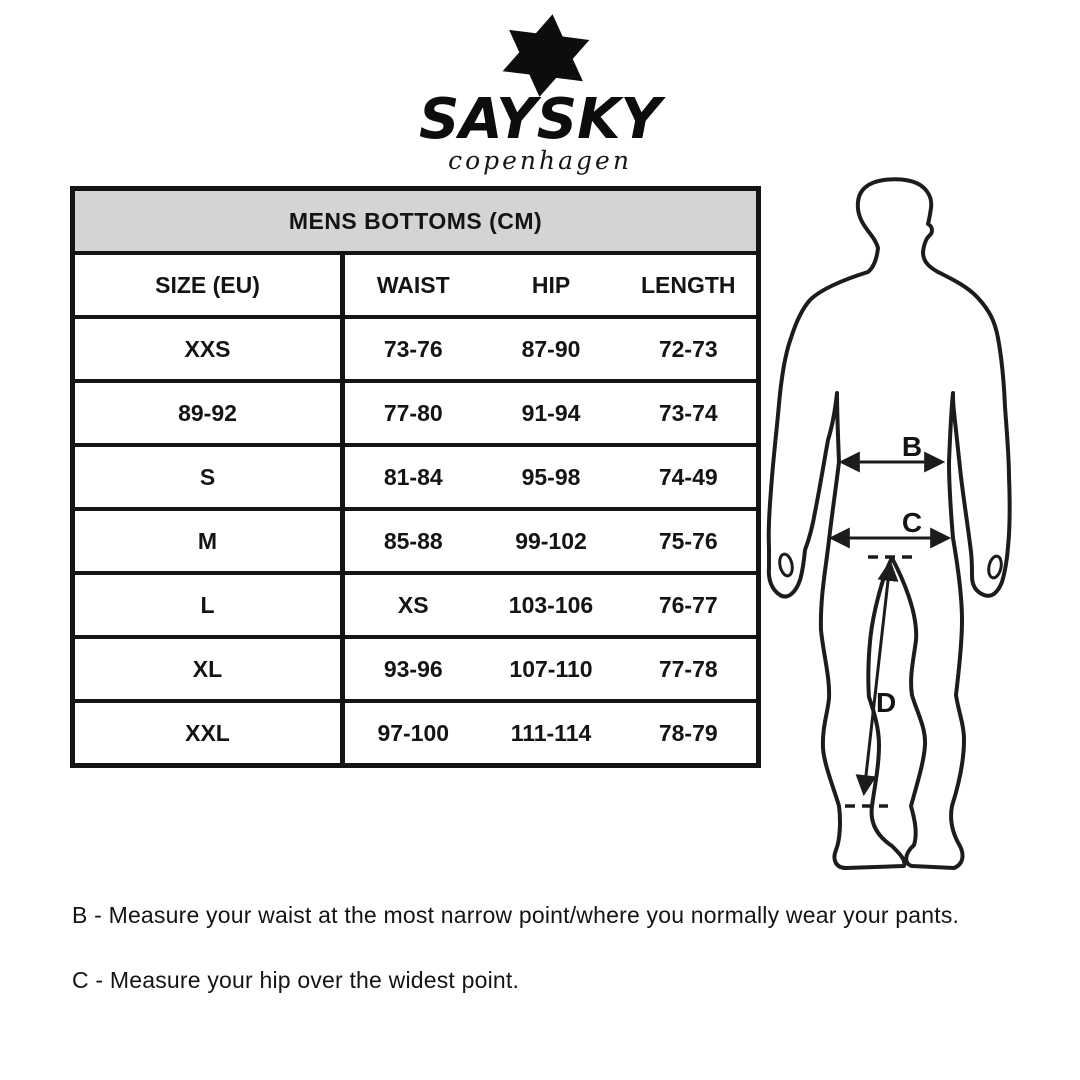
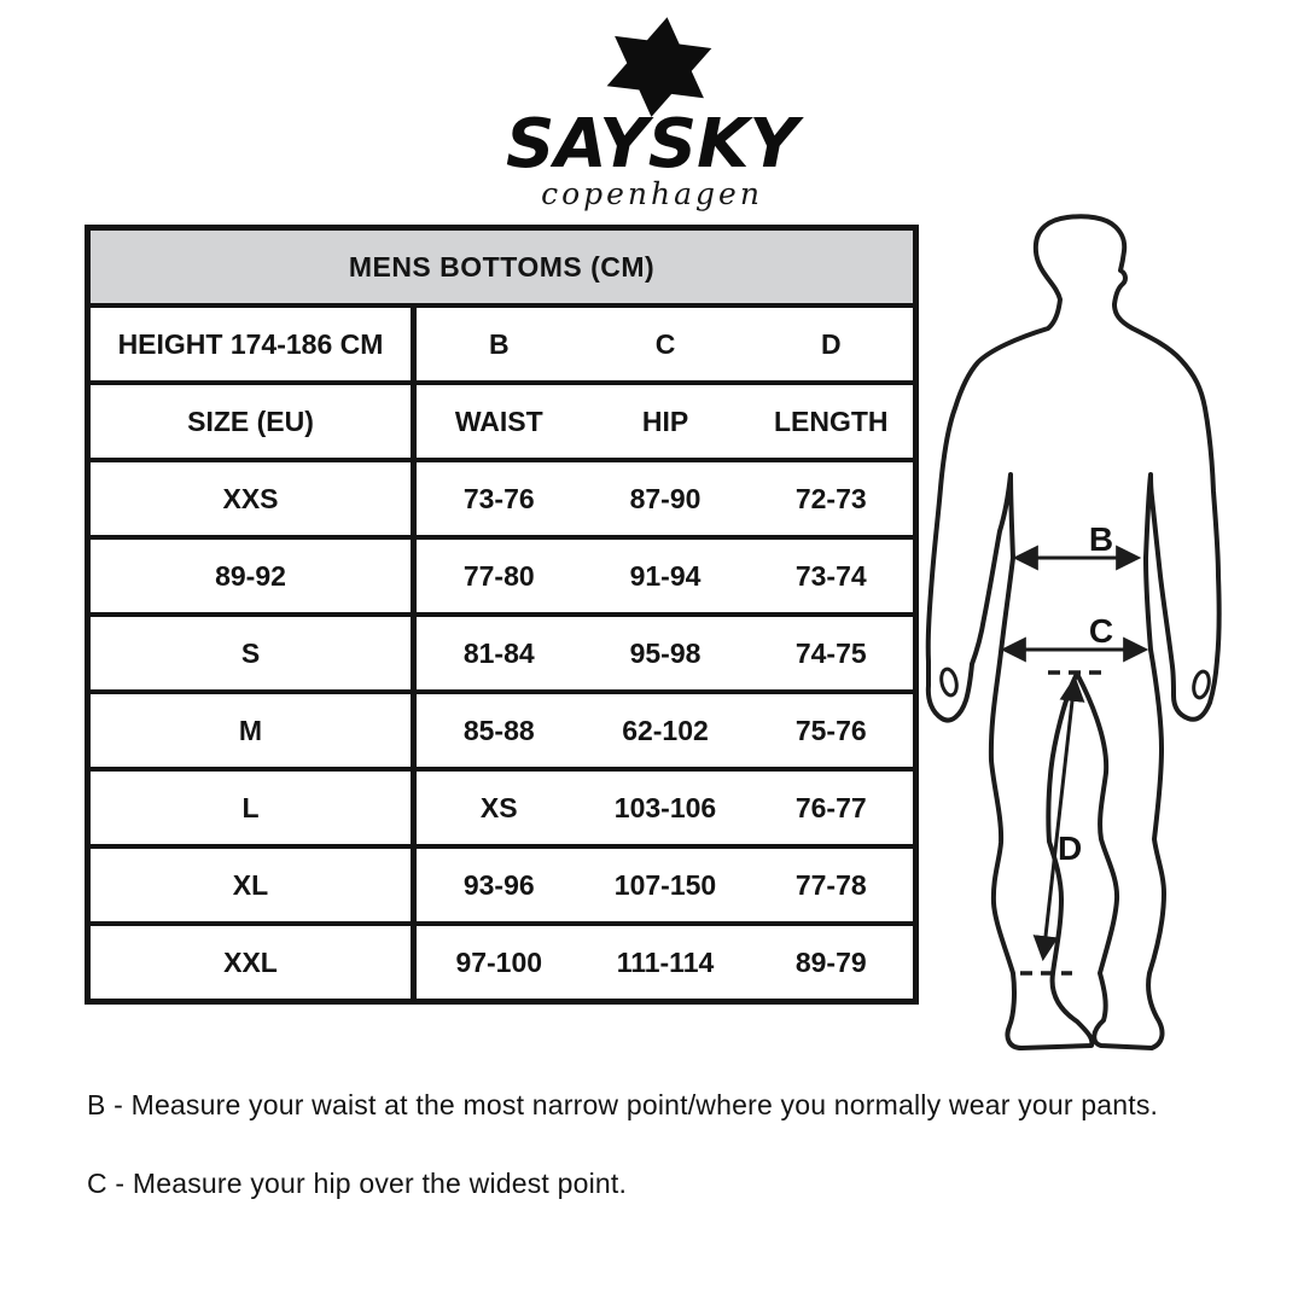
  SAYSKY
  copenhagen
  MENS BOTTOMS (CM)
+ HEIGHT 174-186 CM	B	C	D
  SIZE (EU)	WAIST	HIP	LENGTH
  XXS	73-76	87-90	72-73
  89-92	77-80	91-94	73-74
- S	81-84	95-98	74-49
+ S	81-84	95-98	74-75
- M	85-88	99-102	75-76
+ M	85-88	62-102	75-76
  L	XS	103-106	76-77
- XL	93-96	107-110	77-78
+ XL	93-96	107-150	77-78
- XXL	97-100	111-114	78-79
+ XXL	97-100	111-114	89-79
  B
  C
  D
  B - Measure your waist at the most narrow point/where you normally wear your pants.
  C - Measure your hip over the widest point.
